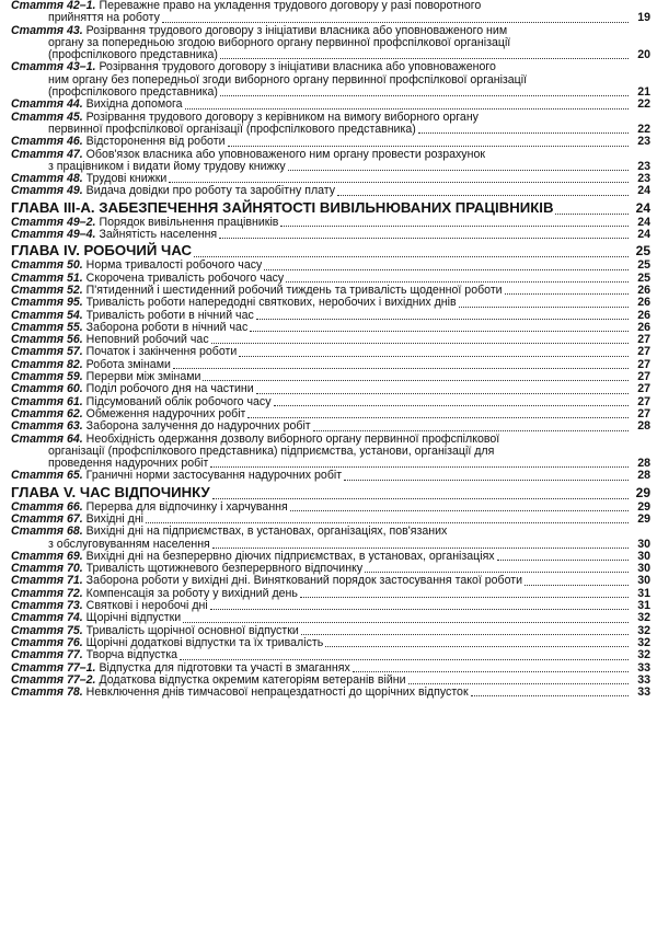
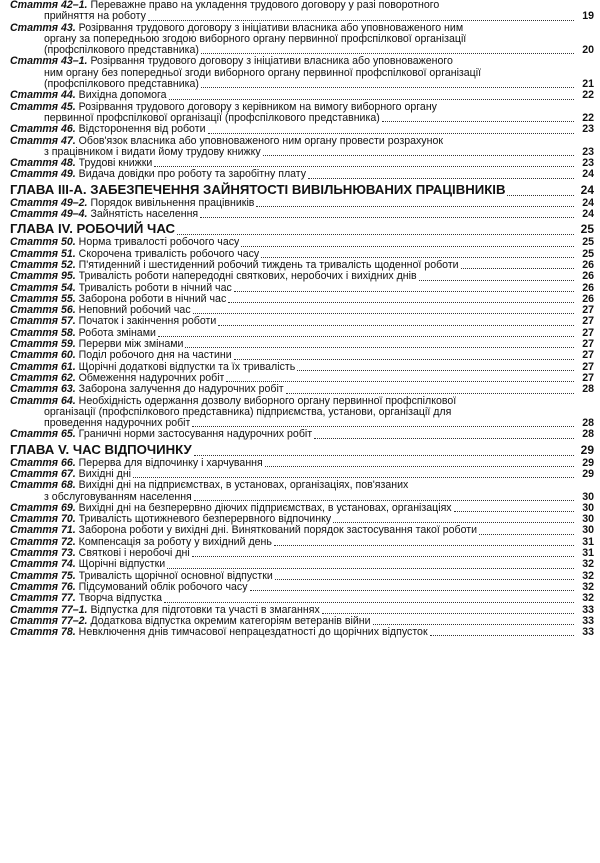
  Стаття 42–1.
  Переважне право на укладення трудового договору у разі поворотного
  прийняття на роботу
  19
  Стаття 43.
  Розірвання трудового договору з ініціативи власника або уповноваженого ним
  органу за попередньою згодою виборного органу первинної профспілкової організації
  (профспілкового представника)
  20
  Стаття 43–1.
  Розірвання трудового договору з ініціативи власника або уповноваженого
  ним органу без попередньої згоди виборного органу первинної профспілкової організації
  (профспілкового представника)
  21
  Стаття 44.
  Вихідна допомога
  22
  Стаття 45.
  Розірвання трудового договору з керівником на вимогу виборного органу
  первинної профспілкової організації (профспілкового представника)
  22
  Стаття 46.
  Відсторонення від роботи
  23
  Стаття 47.
  Обов'язок власника або уповноваженого ним органу провести розрахунок
  з працівником і видати йому трудову книжку
  23
  Стаття 48.
  Трудові книжки
  23
  Стаття 49.
  Видача довідки про роботу та заробітну плату
  24
  ГЛАВА III-А. ЗАБЕЗПЕЧЕННЯ ЗАЙНЯТОСТІ ВИВІЛЬНЮВАНИХ ПРАЦІВНИКІВ
  24
  Стаття 49–2.
  Порядок вивільнення працівників
  24
  Стаття 49–4.
  Зайнятість населення
  24
  ГЛАВА IV. РОБОЧИЙ ЧАС
  25
  Стаття 50.
  Норма тривалості робочого часу
  25
  Стаття 51.
  Скорочена тривалість робочого часу
  25
  Стаття 52.
  П'ятиденний і шестиденний робочий тиждень та тривалість щоденної роботи
  26
  Стаття 95.
  Тривалість роботи напередодні святкових, неробочих і вихідних днів
  26
  Стаття 54.
  Тривалість роботи в нічний час
  26
  Стаття 55.
  Заборона роботи в нічний час
  26
  Стаття 56.
  Неповний робочий час
  27
  Стаття 57.
  Початок і закінчення роботи
  27
- Стаття 82.
+ Стаття 58.
  Робота змінами
  27
  Стаття 59.
  Перерви між змінами
  27
  Стаття 60.
  Поділ робочого дня на частини
  27
  Стаття 61.
- Підсумований облік робочого часу
+ Щорічні додаткові відпустки та їх тривалість
  27
  Стаття 62.
  Обмеження надурочних робіт
  27
  Стаття 63.
  Заборона залучення до надурочних робіт
  28
  Стаття 64.
  Необхідність одержання дозволу виборного органу первинної профспілкової
  організації (профспілкового представника) підприємства, установи, організації для
  проведення надурочних робіт
  28
  Стаття 65.
  Граничні норми застосування надурочних робіт
  28
  ГЛАВА V. ЧАС ВІДПОЧИНКУ
  29
  Стаття 66.
  Перерва для відпочинку і харчування
  29
  Стаття 67.
  Вихідні дні
  29
  Стаття 68.
  Вихідні дні на підприємствах, в установах, організаціях, пов'язаних
  з обслуговуванням населення
  30
  Стаття 69.
  Вихідні дні на безперервно діючих підприємствах, в установах, організаціях
  30
  Стаття 70.
  Тривалість щотижневого безперервного відпочинку
  30
  Стаття 71.
  Заборона роботи у вихідні дні. Виняткований порядок застосування такої роботи
  30
  Стаття 72.
  Компенсація за роботу у вихідний день
  31
  Стаття 73.
  Святкові і неробочі дні
  31
  Стаття 74.
  Щорічні відпустки
  32
  Стаття 75.
  Тривалість щорічної основної відпустки
  32
  Стаття 76.
- Щорічні додаткові відпустки та їх тривалість
+ Підсумований облік робочого часу
  32
  Стаття 77.
  Творча відпустка
  32
  Стаття 77–1.
  Відпустка для підготовки та участі в змаганнях
  33
  Стаття 77–2.
  Додаткова відпустка окремим категоріям ветеранів війни
  33
  Стаття 78.
  Невключення днів тимчасової непрацездатності до щорічних відпусток
  33
